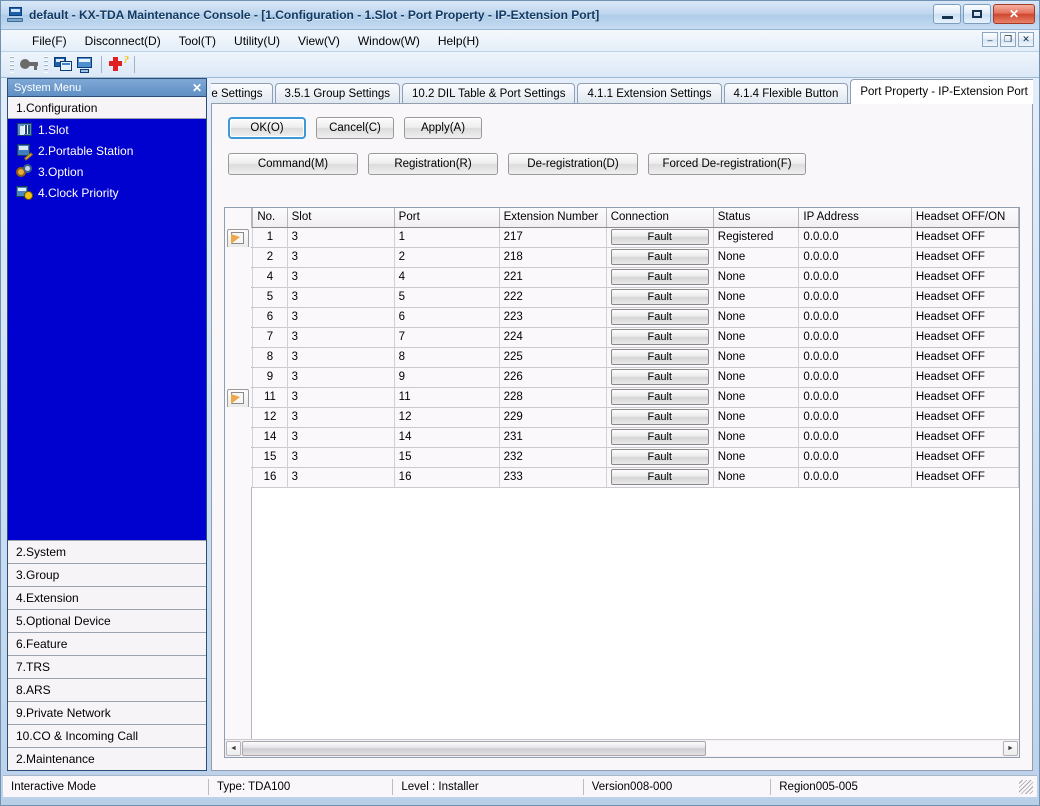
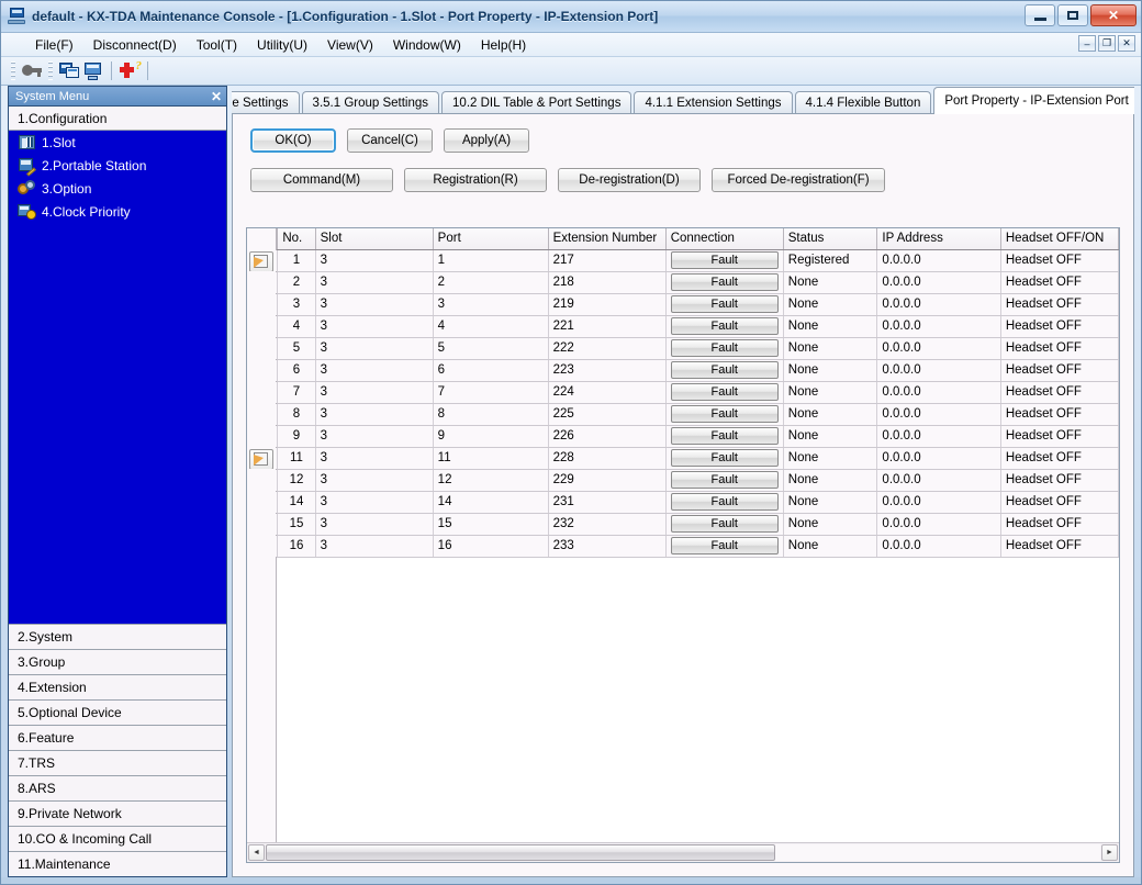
  default - KX-TDA Maintenance Console - [1.Configuration - 1.Slot - Port Property - IP-Extension Port]
  ✕
  File(F)
  Disconnect(D)
  Tool(T)
  Utility(U)
  View(V)
  Window(W)
  Help(H)
  –
  ❐
  ✕
  ?
  System Menu
  ✕
  1.Configuration
  1.Slot
  2.Portable Station
  3.Option
  4.Clock Priority
  2.System
  3.Group
  4.Extension
  5.Optional Device
  6.Feature
  7.TRS
  8.ARS
  9.Private Network
  10.CO & Incoming Call
- 2.Maintenance
+ 11.Maintenance
  e Settings
  3.5.1 Group Settings
  10.2 DIL Table & Port Settings
  4.1.1 Extension Settings
  4.1.4 Flexible Button
  Port Property - IP-Extension Port
  OK(O)
  Cancel(C)
  Apply(A)
  Command(M)
  Registration(R)
  De-registration(D)
  Forced De-registration(F)
  	No.	Slot	Port	Extension Number	Connection	Status	IP Address	Headset OFF/ON
  	1	3	1	217	Fault	Registered	0.0.0.0	Headset OFF
  	2	3	2	218	Fault	None	0.0.0.0	Headset OFF
+ 	3	3	3	219	Fault	None	0.0.0.0	Headset OFF
  	4	3	4	221	Fault	None	0.0.0.0	Headset OFF
  	5	3	5	222	Fault	None	0.0.0.0	Headset OFF
  	6	3	6	223	Fault	None	0.0.0.0	Headset OFF
  	7	3	7	224	Fault	None	0.0.0.0	Headset OFF
  	8	3	8	225	Fault	None	0.0.0.0	Headset OFF
  	9	3	9	226	Fault	None	0.0.0.0	Headset OFF
  	11	3	11	228	Fault	None	0.0.0.0	Headset OFF
  	12	3	12	229	Fault	None	0.0.0.0	Headset OFF
  	14	3	14	231	Fault	None	0.0.0.0	Headset OFF
  	15	3	15	232	Fault	None	0.0.0.0	Headset OFF
  	16	3	16	233	Fault	None	0.0.0.0	Headset OFF
- Interactive Mode
- Type: TDA100
- Level : Installer
- Version008-000
- Region005-005
